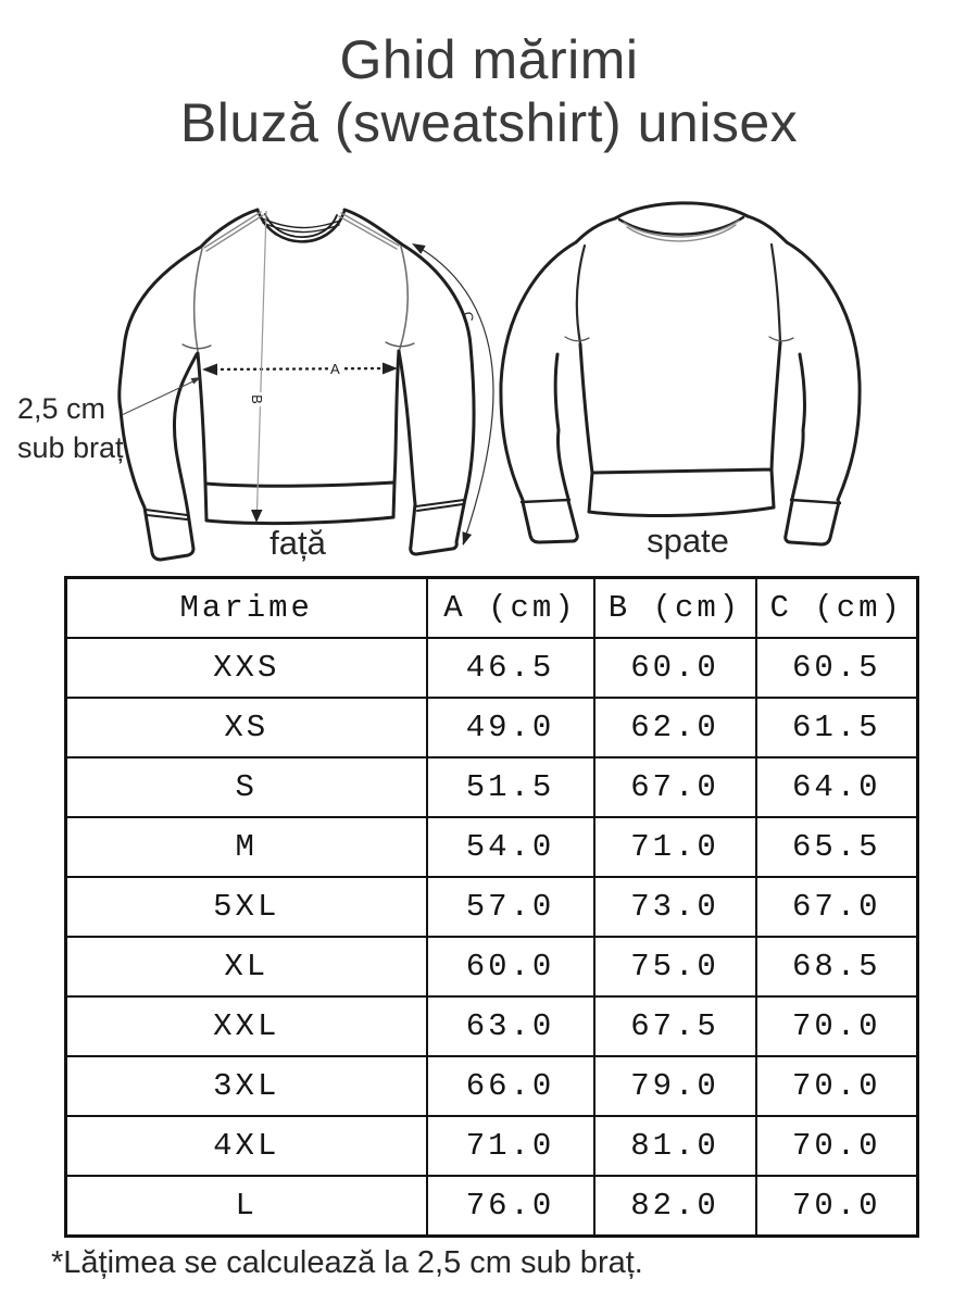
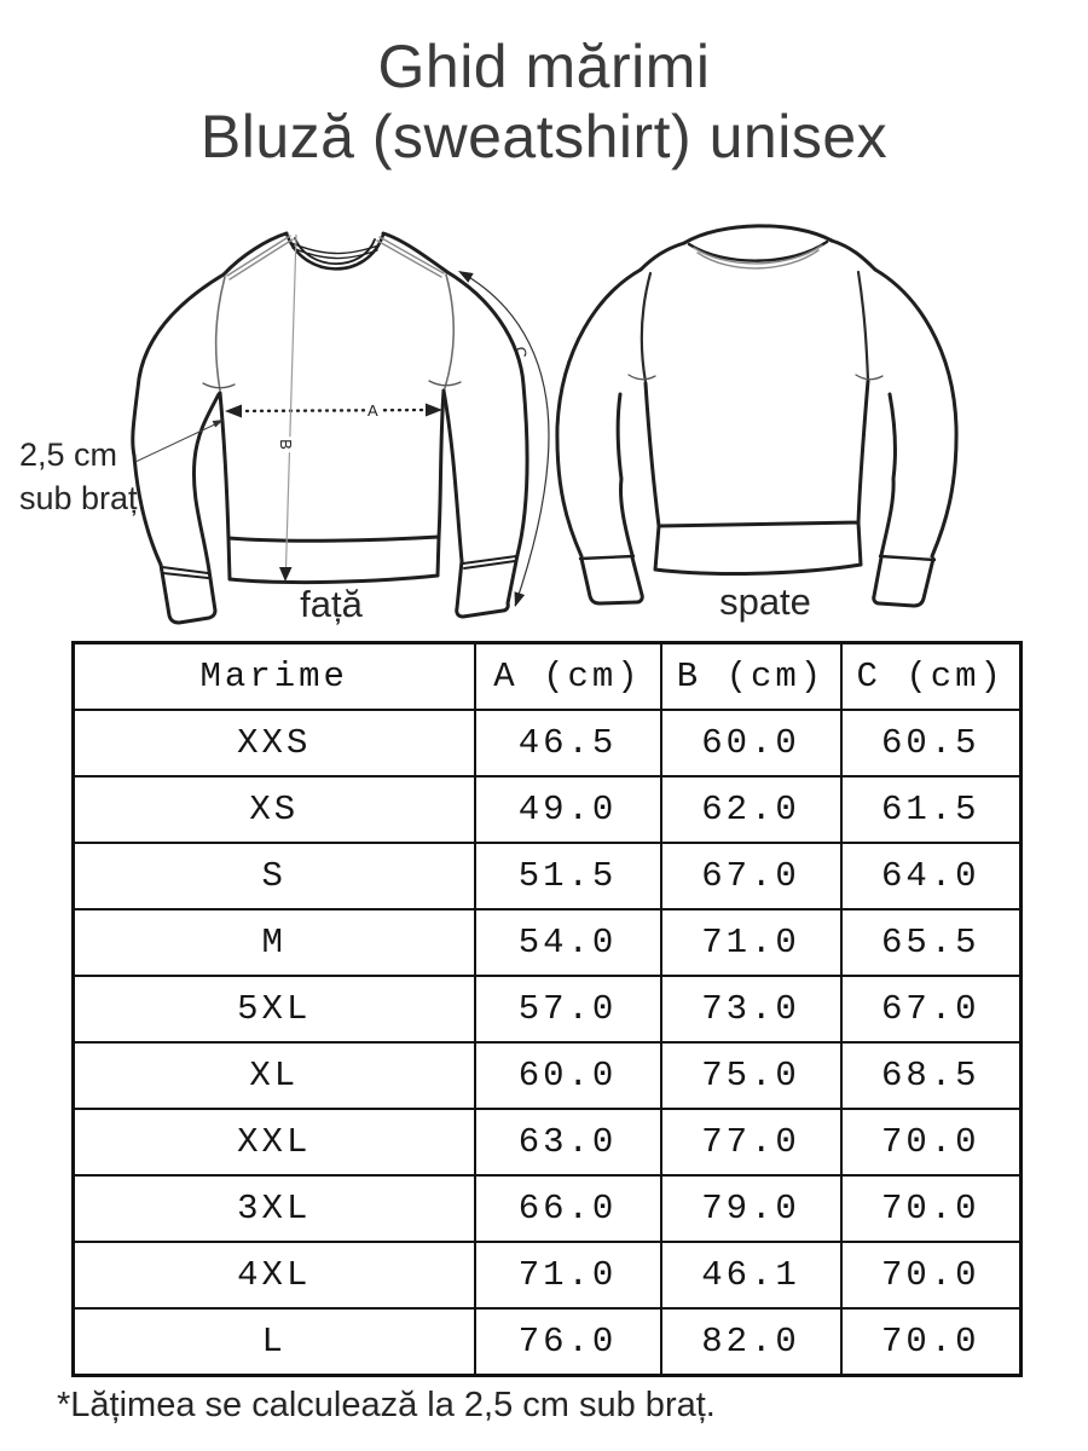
  Ghid mărimi
  Bluză (sweatshirt) unisex
  2,5 cm
  sub braț
  față
  spate
  A
  Marime	A (cm)	B (cm)	C (cm)
  XXS	46.5	60.0	60.5
  XS	49.0	62.0	61.5
  S	51.5	67.0	64.0
  M	54.0	71.0	65.5
  5XL	57.0	73.0	67.0
  XL	60.0	75.0	68.5
- XXL	63.0	67.5	70.0
+ XXL	63.0	77.0	70.0
  3XL	66.0	79.0	70.0
- 4XL	71.0	81.0	70.0
+ 4XL	71.0	46.1	70.0
  L	76.0	82.0	70.0
  *Lățimea se calculează la 2,5 cm sub braț.
